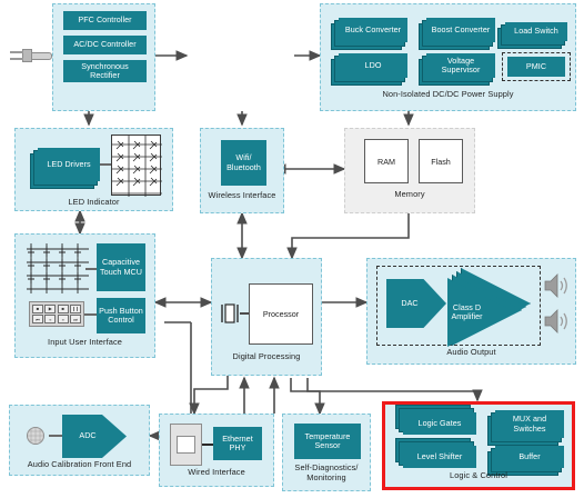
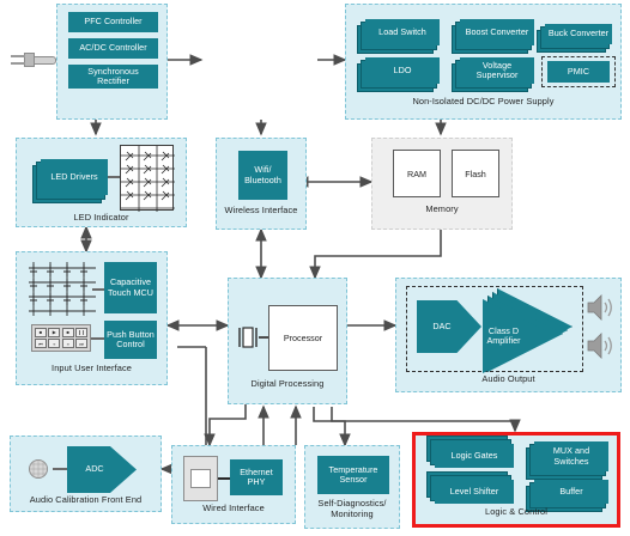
  PFC Controller
  AC/DC Controller
  Synchronous Rectifier
- Buck Converter
+ Load Switch
  Boost Converter
- Load Switch
+ Buck Converter
  LDO
  Voltage Supervisor
  PMIC
  Non-Isolated DC/DC Power Supply
  LED Drivers
  LED Indicator
  Wifi/ Bluetooth
  Wireless Interface
  RAM
  Flash
  Memory
  Capacitive Touch MCU
  Push Button Control
  Input User Interface
  Processor
  Digital Processing
  DAC
  Class D Amplifier
  Audio Output
  ADC
  Audio Calibration Front End
  Ethernet PHY
  Wired Interface
  Temperature Sensor
  Self-Diagnostics/ Monitoring
  Logic Gates
  MUX and Switches
  Level Shifter
  Buffer
  Logic & Control
